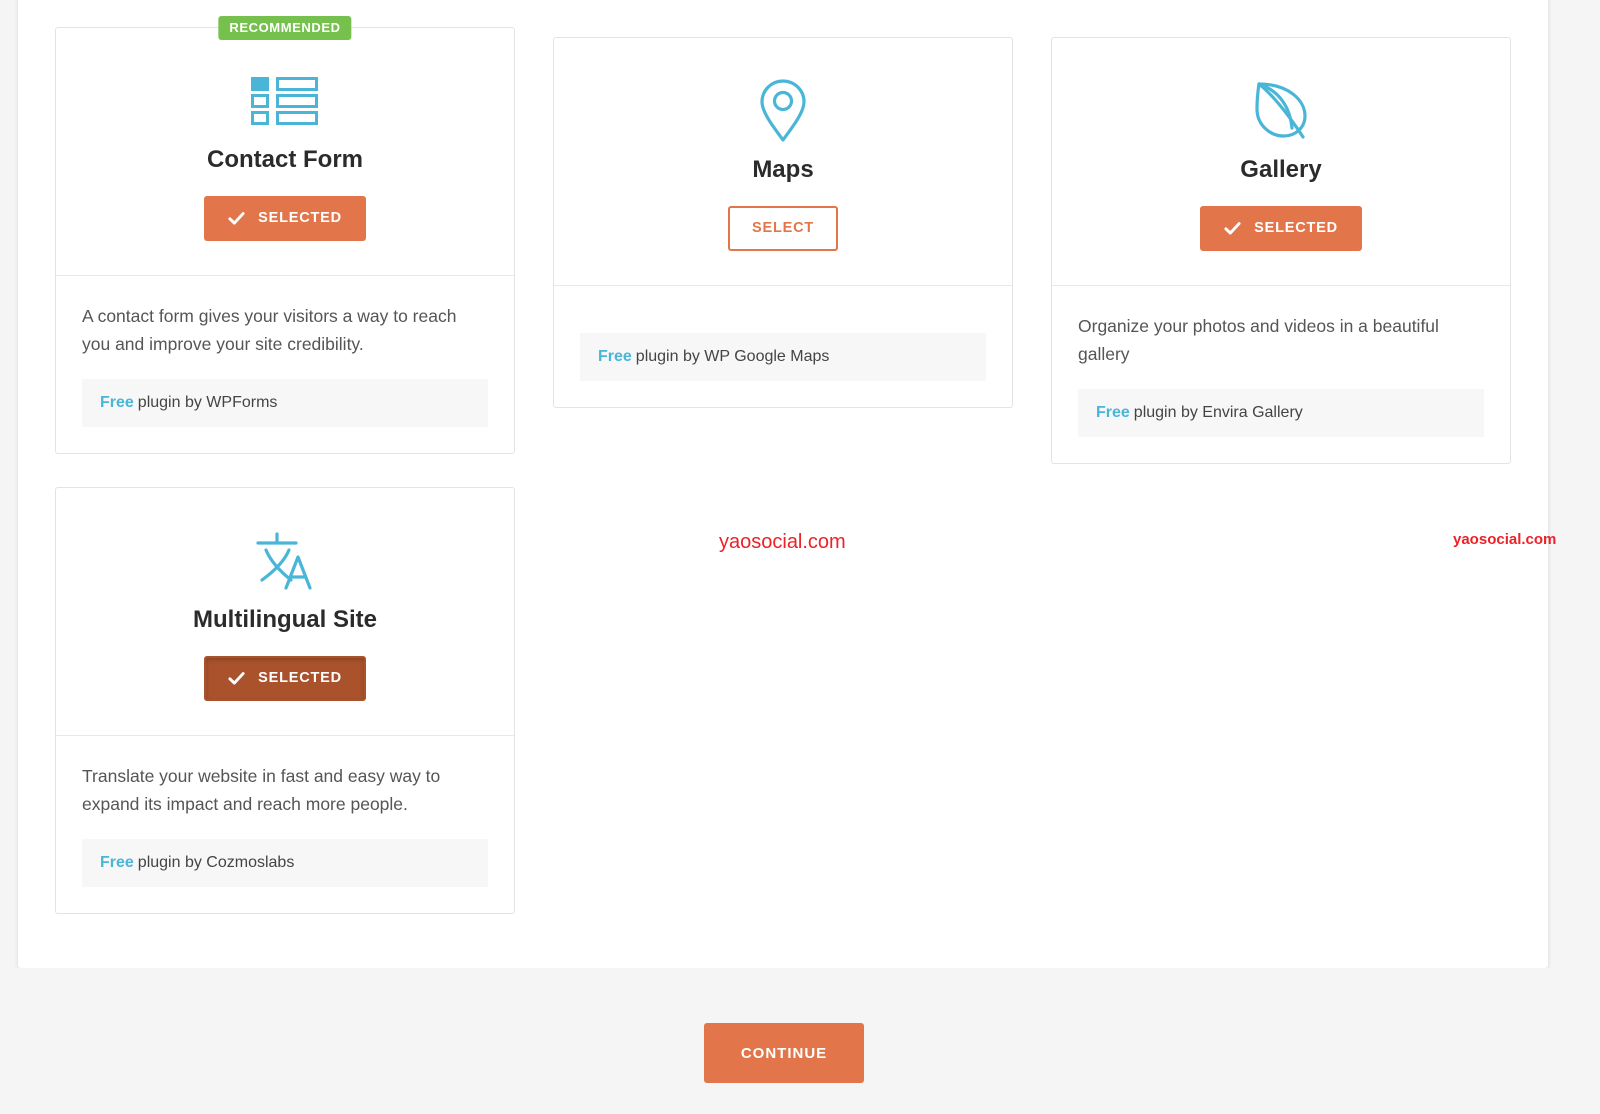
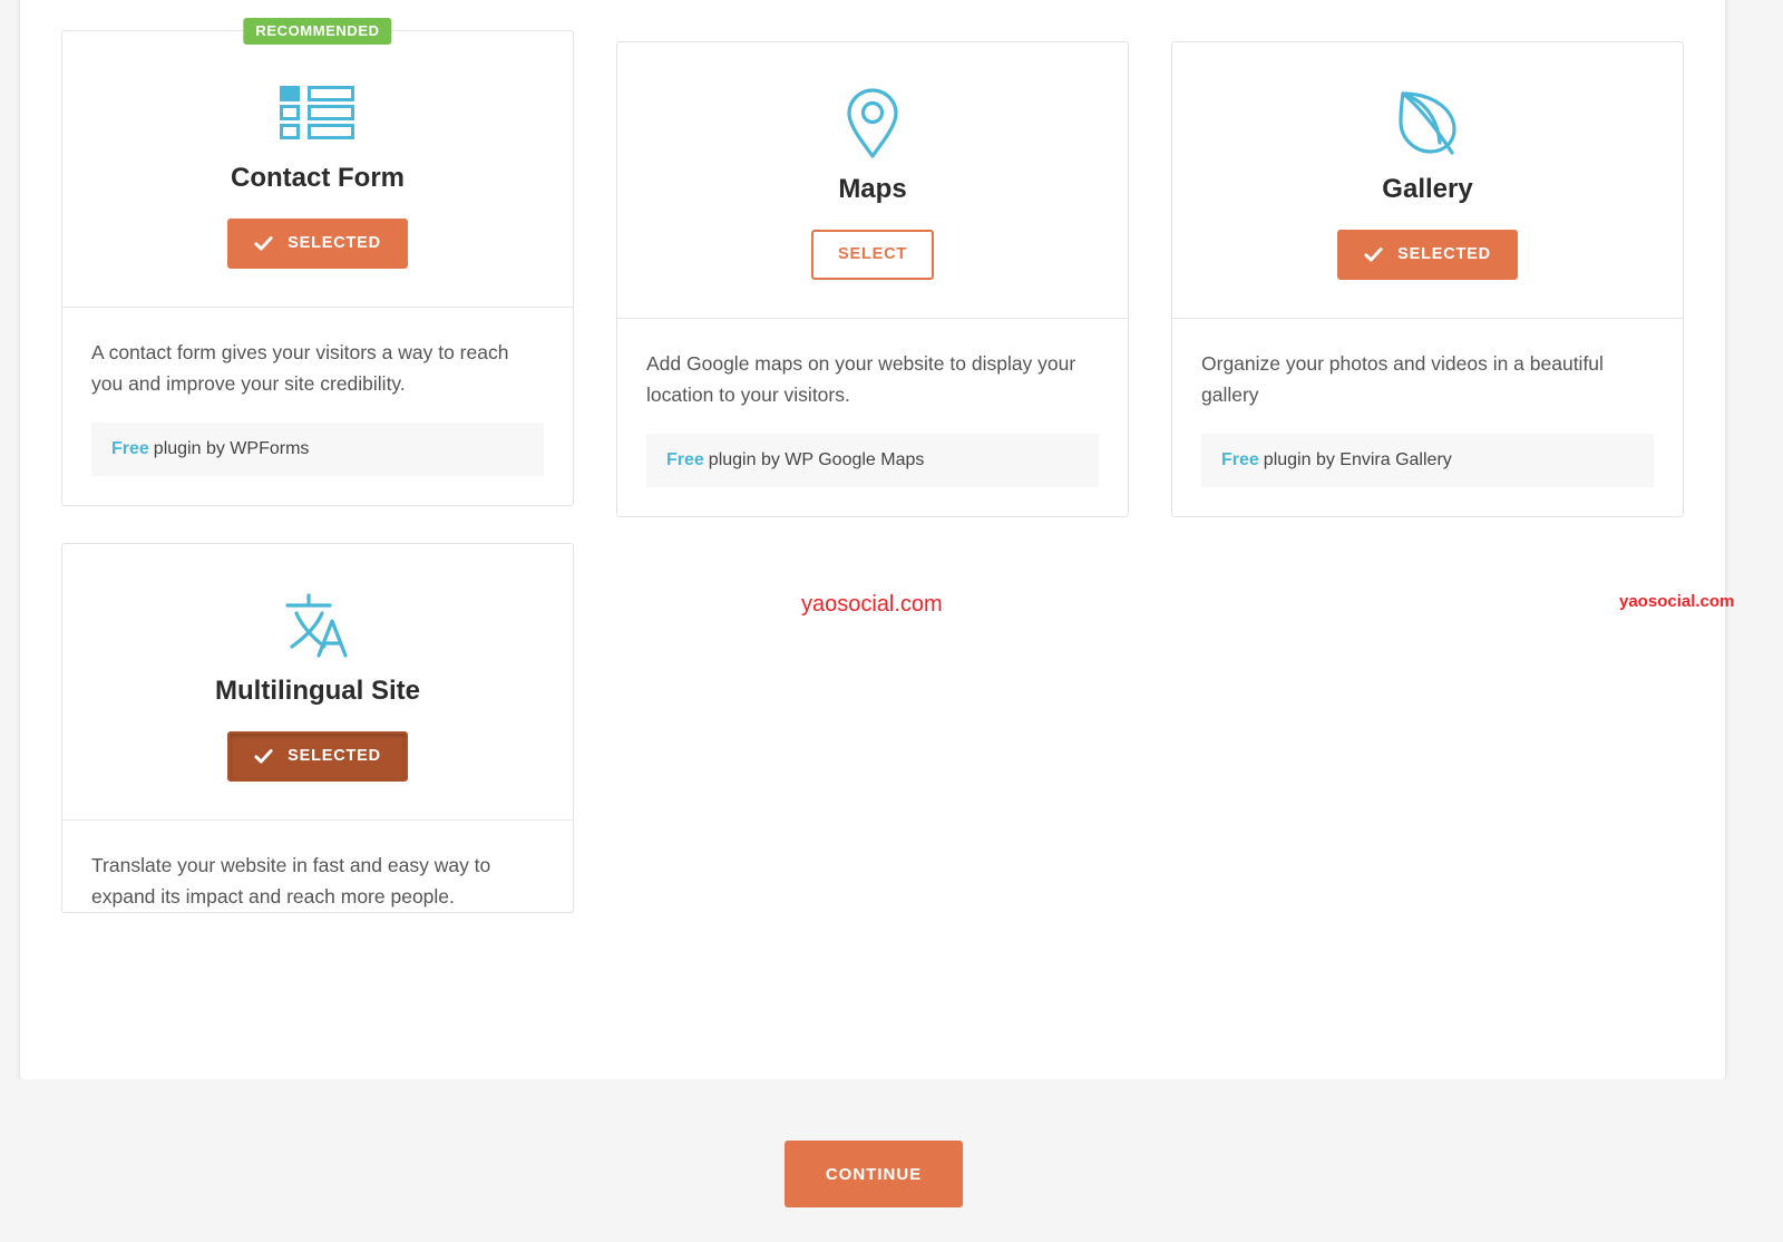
  RECOMMENDED
  Contact Form
  SELECTED
  A contact form gives your visitors a way to reach you and improve your site credibility.
  Free plugin by WPForms
  Maps
  SELECT
+ Add Google maps on your website to display your location to your visitors.
  Free plugin by WP Google Maps
  Gallery
  SELECTED
  Organize your photos and videos in a beautiful gallery
  Free plugin by Envira Gallery
  Multilingual Site
  SELECTED
  Translate your website in fast and easy way to expand its impact and reach more people.
- Free plugin by Cozmoslabs
  yaosocial.com
  yaosocial.com
  CONTINUE
